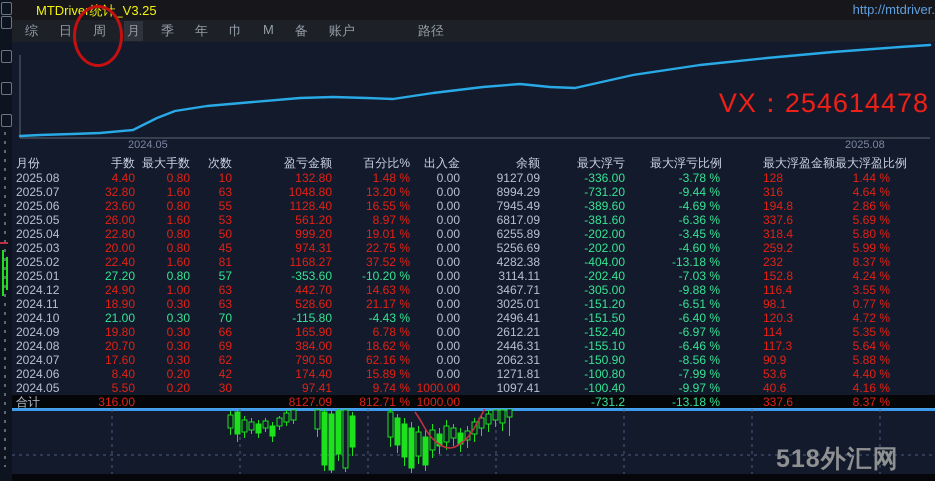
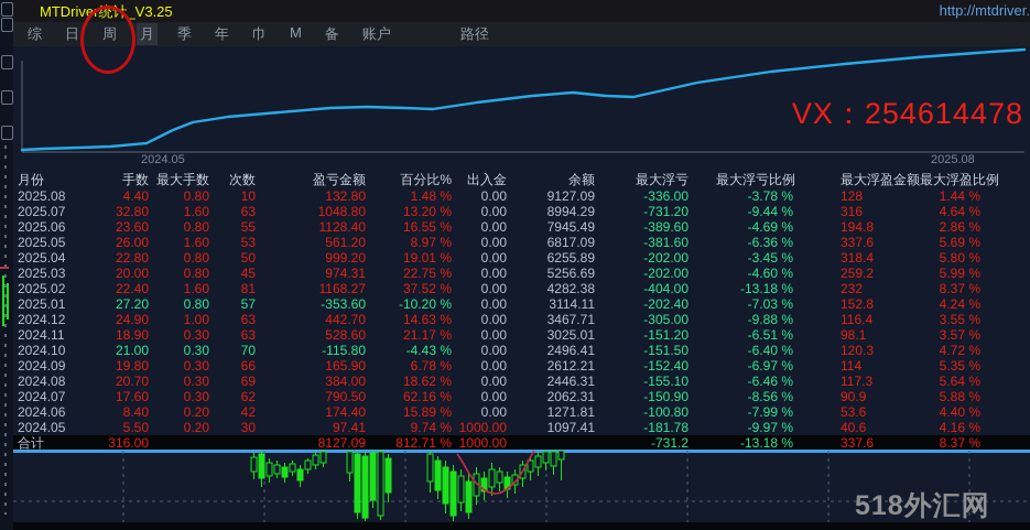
  MTDriver统计_V3.25
  http://mtdriver.
  综
  日
  周
  月
  季
  年
  巾
  M
  备
  账户
  路径
  2024.05
  2025.08
  VX：254614478
  月份
  手数
  最大手数
  次数
  盈亏金额
  百分比%
  出入金
  余额
  最大浮亏
  最大浮亏比例
  最大浮盈金额
  最大浮盈比例
  2025.08
  4.40
  0.80
  10
  132.80
  1.48 %
  0.00
  9127.09
  -336.00
  -3.78 %
  128
  1.44 %
  2025.07
  32.80
  1.60
  63
  1048.80
  13.20 %
  0.00
  8994.29
  -731.20
  -9.44 %
  316
  4.64 %
  2025.06
  23.60
  0.80
  55
  1128.40
  16.55 %
  0.00
  7945.49
  -389.60
  -4.69 %
  194.8
  2.86 %
  2025.05
  26.00
  1.60
  53
  561.20
  8.97 %
  0.00
  6817.09
  -381.60
  -6.36 %
  337.6
  5.69 %
  2025.04
  22.80
  0.80
  50
  999.20
  19.01 %
  0.00
  6255.89
  -202.00
  -3.45 %
  318.4
  5.80 %
  2025.03
  20.00
  0.80
  45
  974.31
  22.75 %
  0.00
  5256.69
  -202.00
  -4.60 %
  259.2
  5.99 %
  2025.02
  22.40
  1.60
  81
  1168.27
  37.52 %
  0.00
  4282.38
  -404.00
  -13.18 %
  232
  8.37 %
  2025.01
  27.20
  0.80
  57
  -353.60
  -10.20 %
  0.00
  3114.11
  -202.40
  -7.03 %
  152.8
  4.24 %
  2024.12
  24.90
  1.00
  63
  442.70
  14.63 %
  0.00
  3467.71
  -305.00
  -9.88 %
  116.4
  3.55 %
  2024.11
  18.90
  0.30
  63
  528.60
  21.17 %
  0.00
  3025.01
  -151.20
  -6.51 %
  98.1
- 0.77 %
+ 3.57 %
  2024.10
  21.00
  0.30
  70
  -115.80
  -4.43 %
  0.00
  2496.41
  -151.50
  -6.40 %
  120.3
  4.72 %
  2024.09
  19.80
  0.30
  66
  165.90
  6.78 %
  0.00
  2612.21
  -152.40
  -6.97 %
  114
  5.35 %
  2024.08
  20.70
  0.30
  69
  384.00
  18.62 %
  0.00
  2446.31
  -155.10
  -6.46 %
  117.3
  5.64 %
  2024.07
  17.60
  0.30
  62
  790.50
  62.16 %
  0.00
  2062.31
  -150.90
  -8.56 %
  90.9
  5.88 %
  2024.06
  8.40
  0.20
  42
  174.40
  15.89 %
  0.00
  1271.81
  -100.80
  -7.99 %
  53.6
  4.40 %
  2024.05
  5.50
  0.20
  30
  97.41
  9.74 %
  1000.00
  1097.41
- -100.40
+ -181.78
  -9.97 %
  40.6
  4.16 %
  合计
  316.00
  8127.09
  812.71 %
  1000.00
  -731.2
  -13.18 %
  337.6
  8.37 %
  518外汇网
